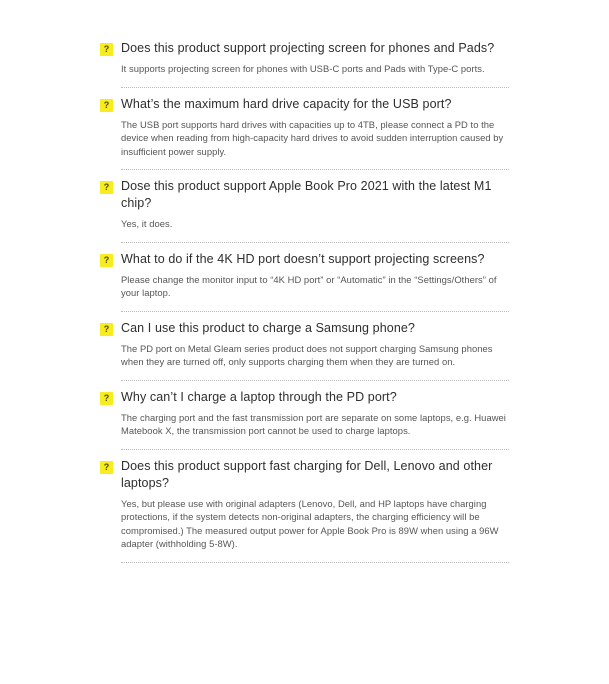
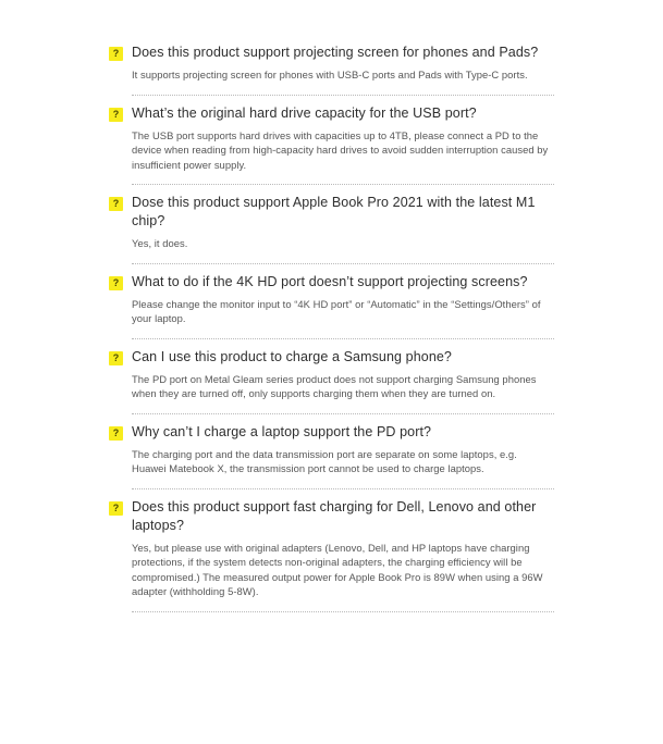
  ?
  Does this product support projecting screen for phones and Pads?
  It supports projecting screen for phones with USB-C ports and Pads with Type-C ports.
  ?
- What’s the maximum hard drive capacity for the USB port?
+ What’s the original hard drive capacity for the USB port?
  The USB port supports hard drives with capacities up to 4TB, please connect a PD to the device when reading from high-capacity hard drives to avoid sudden interruption caused by insufficient power supply.
  ?
  Dose this product support Apple Book Pro 2021 with the latest M1 chip?
  Yes, it does.
  ?
  What to do if the 4K HD port doesn’t support projecting screens?
  Please change the monitor input to “4K HD port” or “Automatic” in the “Settings/Others” of your laptop.
  ?
  Can I use this product to charge a Samsung phone?
  The PD port on Metal Gleam series product does not support charging Samsung phones when they are turned off, only supports charging them when they are turned on.
  ?
- Why can’t I charge a laptop through the PD port?
+ Why can’t I charge a laptop support the PD port?
- The charging port and the fast transmission port are separate on some laptops, e.g. Huawei Matebook X, the transmission port cannot be used to charge laptops.
+ The charging port and the data transmission port are separate on some laptops, e.g. Huawei Matebook X, the transmission port cannot be used to charge laptops.
  ?
  Does this product support fast charging for Dell, Lenovo and other laptops?
  Yes, but please use with original adapters (Lenovo, Dell, and HP laptops have charging protections, if the system detects non-original adapters, the charging efficiency will be compromised.) The measured output power for Apple Book Pro is 89W when using a 96W adapter (withholding 5-8W).
